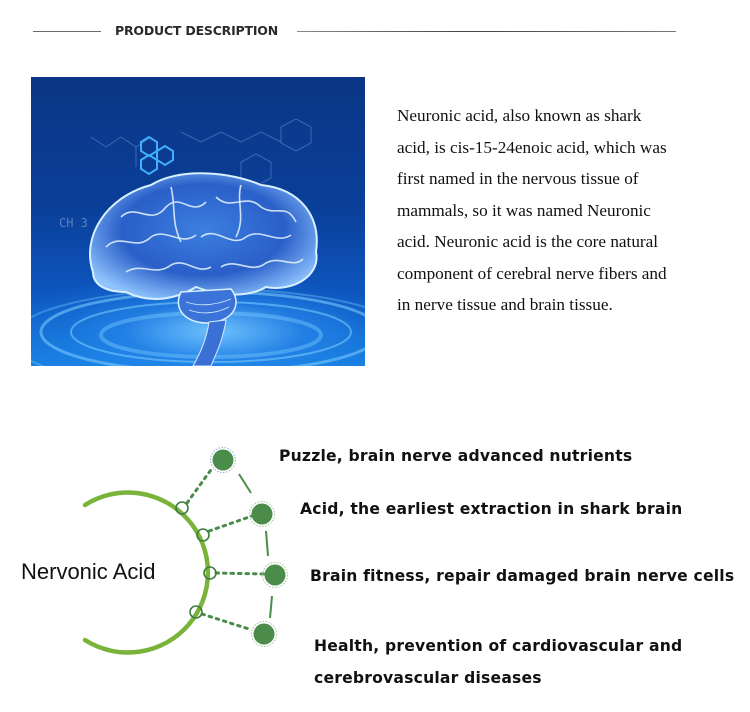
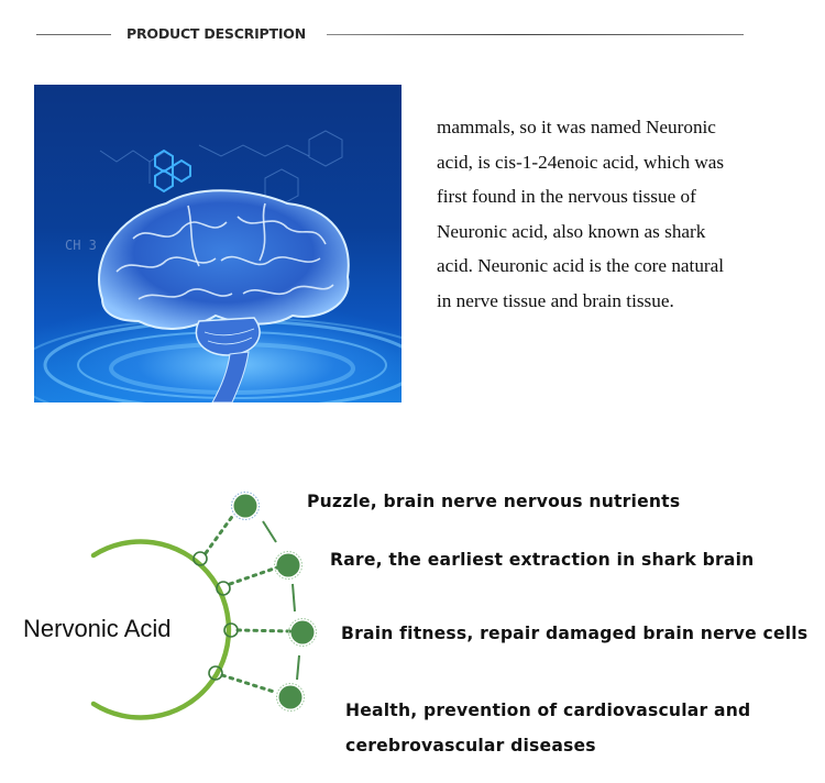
  PRODUCT DESCRIPTION
- Neuronic acid, also known as shark
+ mammals, so it was named Neuronic
- acid, is cis-15-24enoic acid, which was
+ acid, is cis-1-24enoic acid, which was
- first named in the nervous tissue of
+ first found in the nervous tissue of
- mammals, so it was named Neuronic
+ Neuronic acid, also known as shark
  acid. Neuronic acid is the core natural
- component of cerebral nerve fibers and
  in nerve tissue and brain tissue.
  Nervonic Acid
- Puzzle, brain nerve advanced nutrients
+ Puzzle, brain nerve nervous nutrients
- Acid, the earliest extraction in shark brain
+ Rare, the earliest extraction in shark brain
  Brain fitness, repair damaged brain nerve cells
  Health, prevention of cardiovascular and
  cerebrovascular diseases
